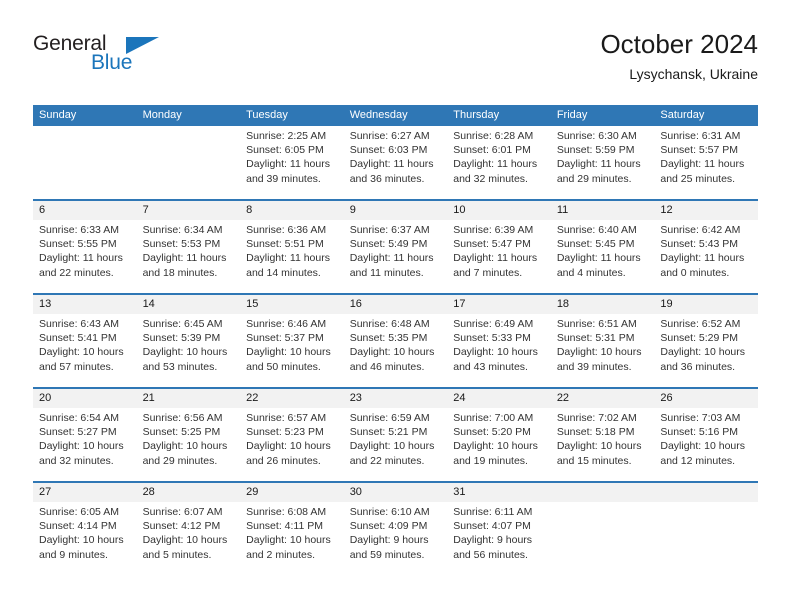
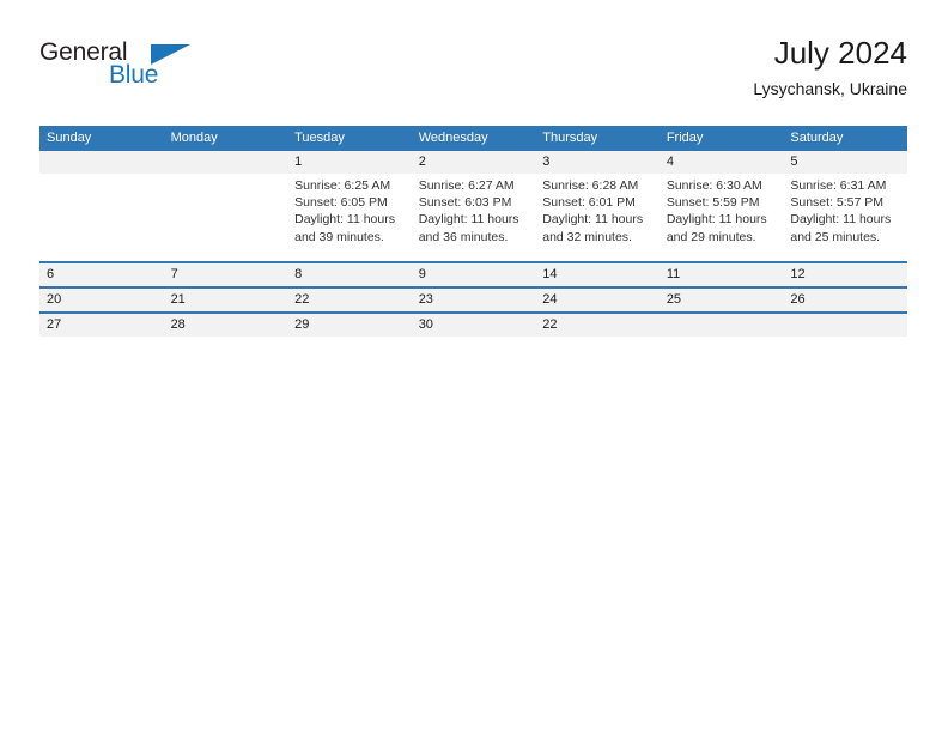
  General
  Blue
- October 2024
+ July 2024
  Lysychansk, Ukraine
  Sunday	Monday	Tuesday	Wednesday	Thursday	Friday	Saturday
+ 		1	2	3	4	5
- 		Sunrise: 2:25 AMSunset: 6:05 PMDaylight: 11 hoursand 39 minutes.	Sunrise: 6:27 AMSunset: 6:03 PMDaylight: 11 hoursand 36 minutes.	Sunrise: 6:28 AMSunset: 6:01 PMDaylight: 11 hoursand 32 minutes.	Sunrise: 6:30 AMSunset: 5:59 PMDaylight: 11 hoursand 29 minutes.	Sunrise: 6:31 AMSunset: 5:57 PMDaylight: 11 hoursand 25 minutes.
+ 		Sunrise: 6:25 AMSunset: 6:05 PMDaylight: 11 hoursand 39 minutes.	Sunrise: 6:27 AMSunset: 6:03 PMDaylight: 11 hoursand 36 minutes.	Sunrise: 6:28 AMSunset: 6:01 PMDaylight: 11 hoursand 32 minutes.	Sunrise: 6:30 AMSunset: 5:59 PMDaylight: 11 hoursand 29 minutes.	Sunrise: 6:31 AMSunset: 5:57 PMDaylight: 11 hoursand 25 minutes.
- 6	7	8	9	10	11	12
+ 6	7	8	9	14	11	12
- Sunrise: 6:33 AMSunset: 5:55 PMDaylight: 11 hoursand 22 minutes.	Sunrise: 6:34 AMSunset: 5:53 PMDaylight: 11 hoursand 18 minutes.	Sunrise: 6:36 AMSunset: 5:51 PMDaylight: 11 hoursand 14 minutes.	Sunrise: 6:37 AMSunset: 5:49 PMDaylight: 11 hoursand 11 minutes.	Sunrise: 6:39 AMSunset: 5:47 PMDaylight: 11 hoursand 7 minutes.	Sunrise: 6:40 AMSunset: 5:45 PMDaylight: 11 hoursand 4 minutes.	Sunrise: 6:42 AMSunset: 5:43 PMDaylight: 11 hoursand 0 minutes.
- 13	14	15	16	17	18	19
- Sunrise: 6:43 AMSunset: 5:41 PMDaylight: 10 hoursand 57 minutes.	Sunrise: 6:45 AMSunset: 5:39 PMDaylight: 10 hoursand 53 minutes.	Sunrise: 6:46 AMSunset: 5:37 PMDaylight: 10 hoursand 50 minutes.	Sunrise: 6:48 AMSunset: 5:35 PMDaylight: 10 hoursand 46 minutes.	Sunrise: 6:49 AMSunset: 5:33 PMDaylight: 10 hoursand 43 minutes.	Sunrise: 6:51 AMSunset: 5:31 PMDaylight: 10 hoursand 39 minutes.	Sunrise: 6:52 AMSunset: 5:29 PMDaylight: 10 hoursand 36 minutes.
- 20	21	22	23	24	22	26
+ 20	21	22	23	24	25	26
- Sunrise: 6:54 AMSunset: 5:27 PMDaylight: 10 hoursand 32 minutes.	Sunrise: 6:56 AMSunset: 5:25 PMDaylight: 10 hoursand 29 minutes.	Sunrise: 6:57 AMSunset: 5:23 PMDaylight: 10 hoursand 26 minutes.	Sunrise: 6:59 AMSunset: 5:21 PMDaylight: 10 hoursand 22 minutes.	Sunrise: 7:00 AMSunset: 5:20 PMDaylight: 10 hoursand 19 minutes.	Sunrise: 7:02 AMSunset: 5:18 PMDaylight: 10 hoursand 15 minutes.	Sunrise: 7:03 AMSunset: 5:16 PMDaylight: 10 hoursand 12 minutes.
- 27	28	29	30	31
+ 27	28	29	30	22
- Sunrise: 6:05 AMSunset: 4:14 PMDaylight: 10 hoursand 9 minutes.	Sunrise: 6:07 AMSunset: 4:12 PMDaylight: 10 hoursand 5 minutes.	Sunrise: 6:08 AMSunset: 4:11 PMDaylight: 10 hoursand 2 minutes.	Sunrise: 6:10 AMSunset: 4:09 PMDaylight: 9 hoursand 59 minutes.	Sunrise: 6:11 AMSunset: 4:07 PMDaylight: 9 hoursand 56 minutes.
